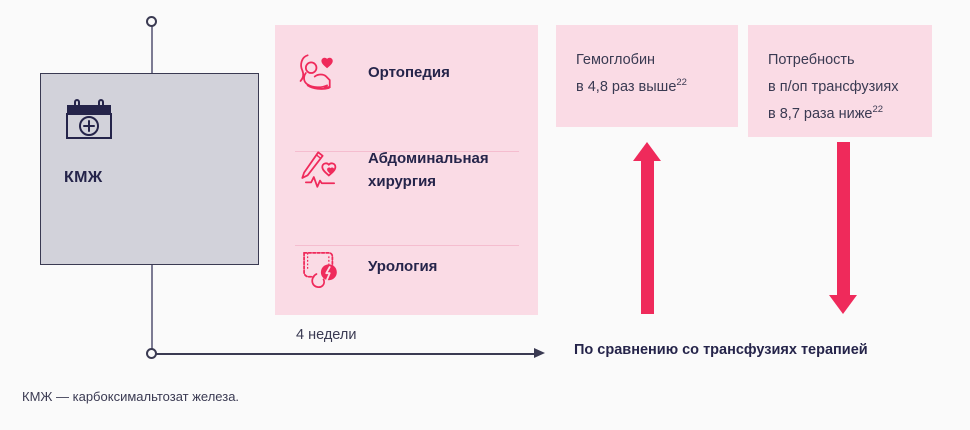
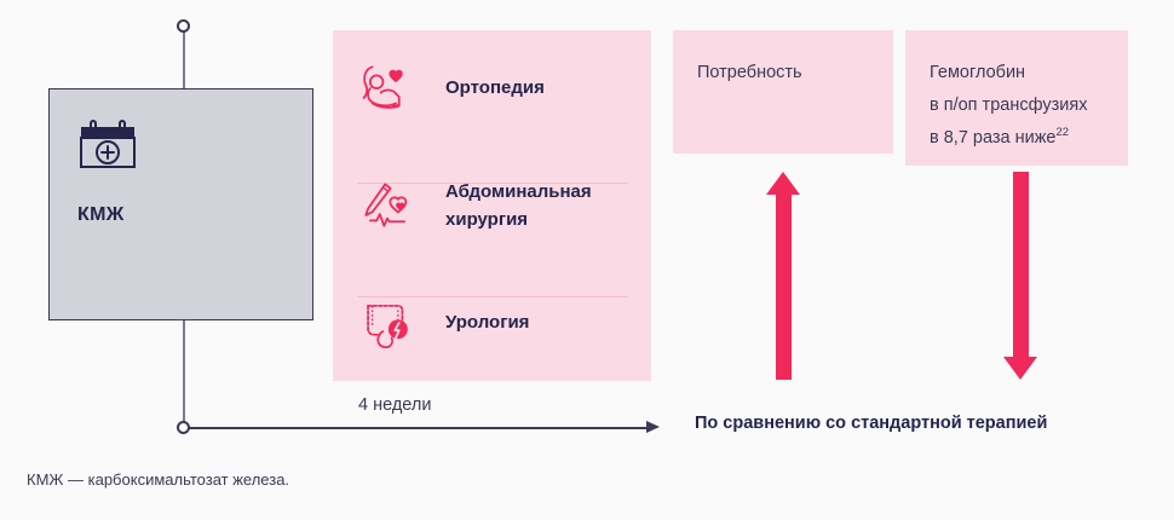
  4 недели
  КМЖ
  Ортопедия
  Абдоминальная хирургия
  Урология
- Гемоглобин
+ Потребность
- в 4,8 раз выше22
- Потребность
+ Гемоглобин
  в п/оп трансфузиях
  в 8,7 раза ниже22
- По сравнению со трансфузиях терапией
+ По сравнению со стандартной терапией
  КМЖ — карбоксимальтозат железа.
